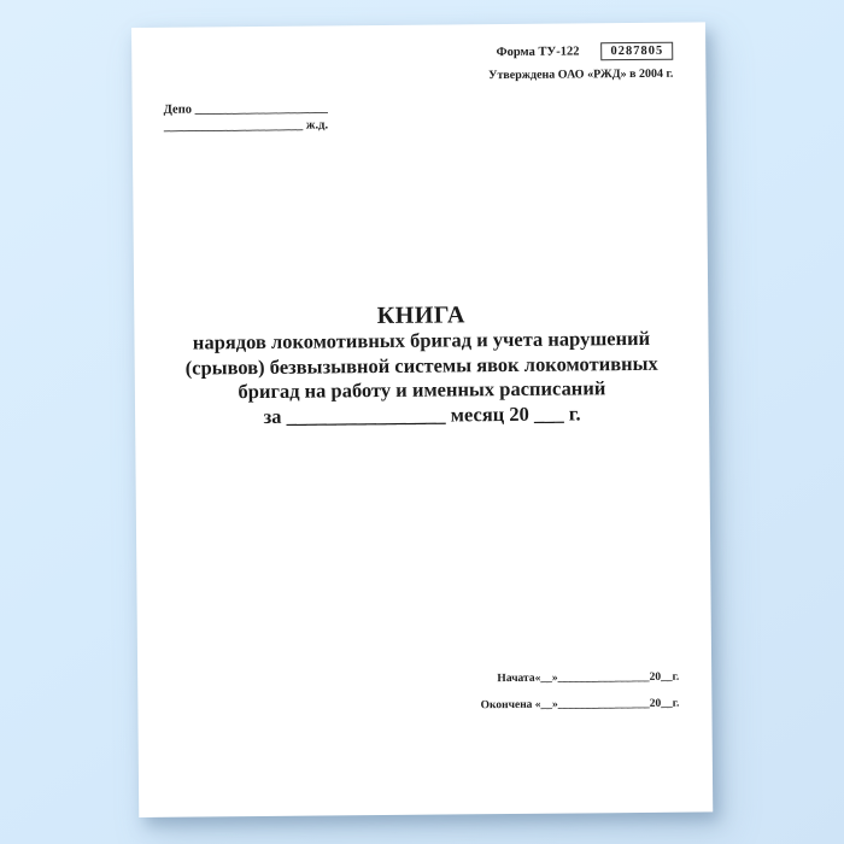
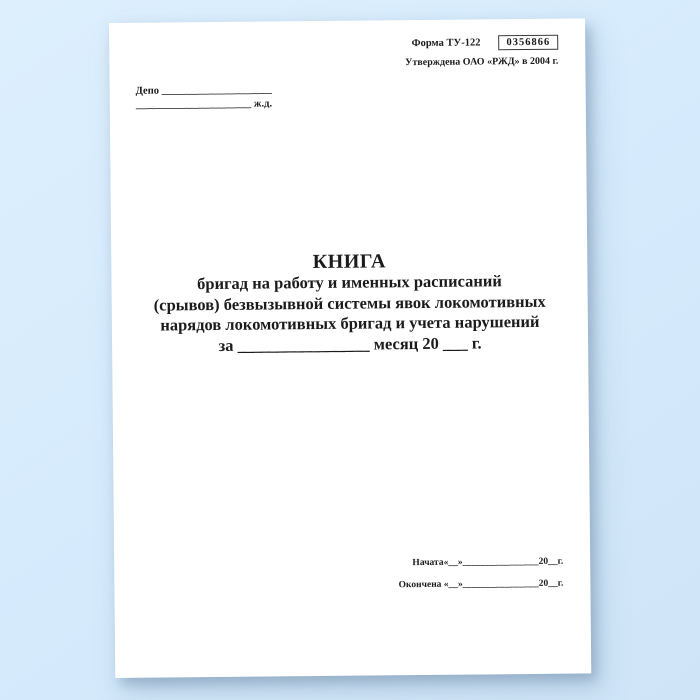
  Форма ТУ-122
- 0287805
+ 0356866
  Утверждена ОАО «РЖД» в 2004 г.
  Депо _____________________
  ______________________ ж.д.
  КНИГА
- нарядов локомотивных бригад и учета нарушений
+ бригад на работу и именных расписаний
  (срывов) безвызывной системы явок локомотивных
- бригад на работу и именных расписаний
+ нарядов локомотивных бригад и учета нарушений
  за ________________ месяц 20 ___ г.
  Начата«__»________________20__г.
  Окончена «__»________________20__г.
